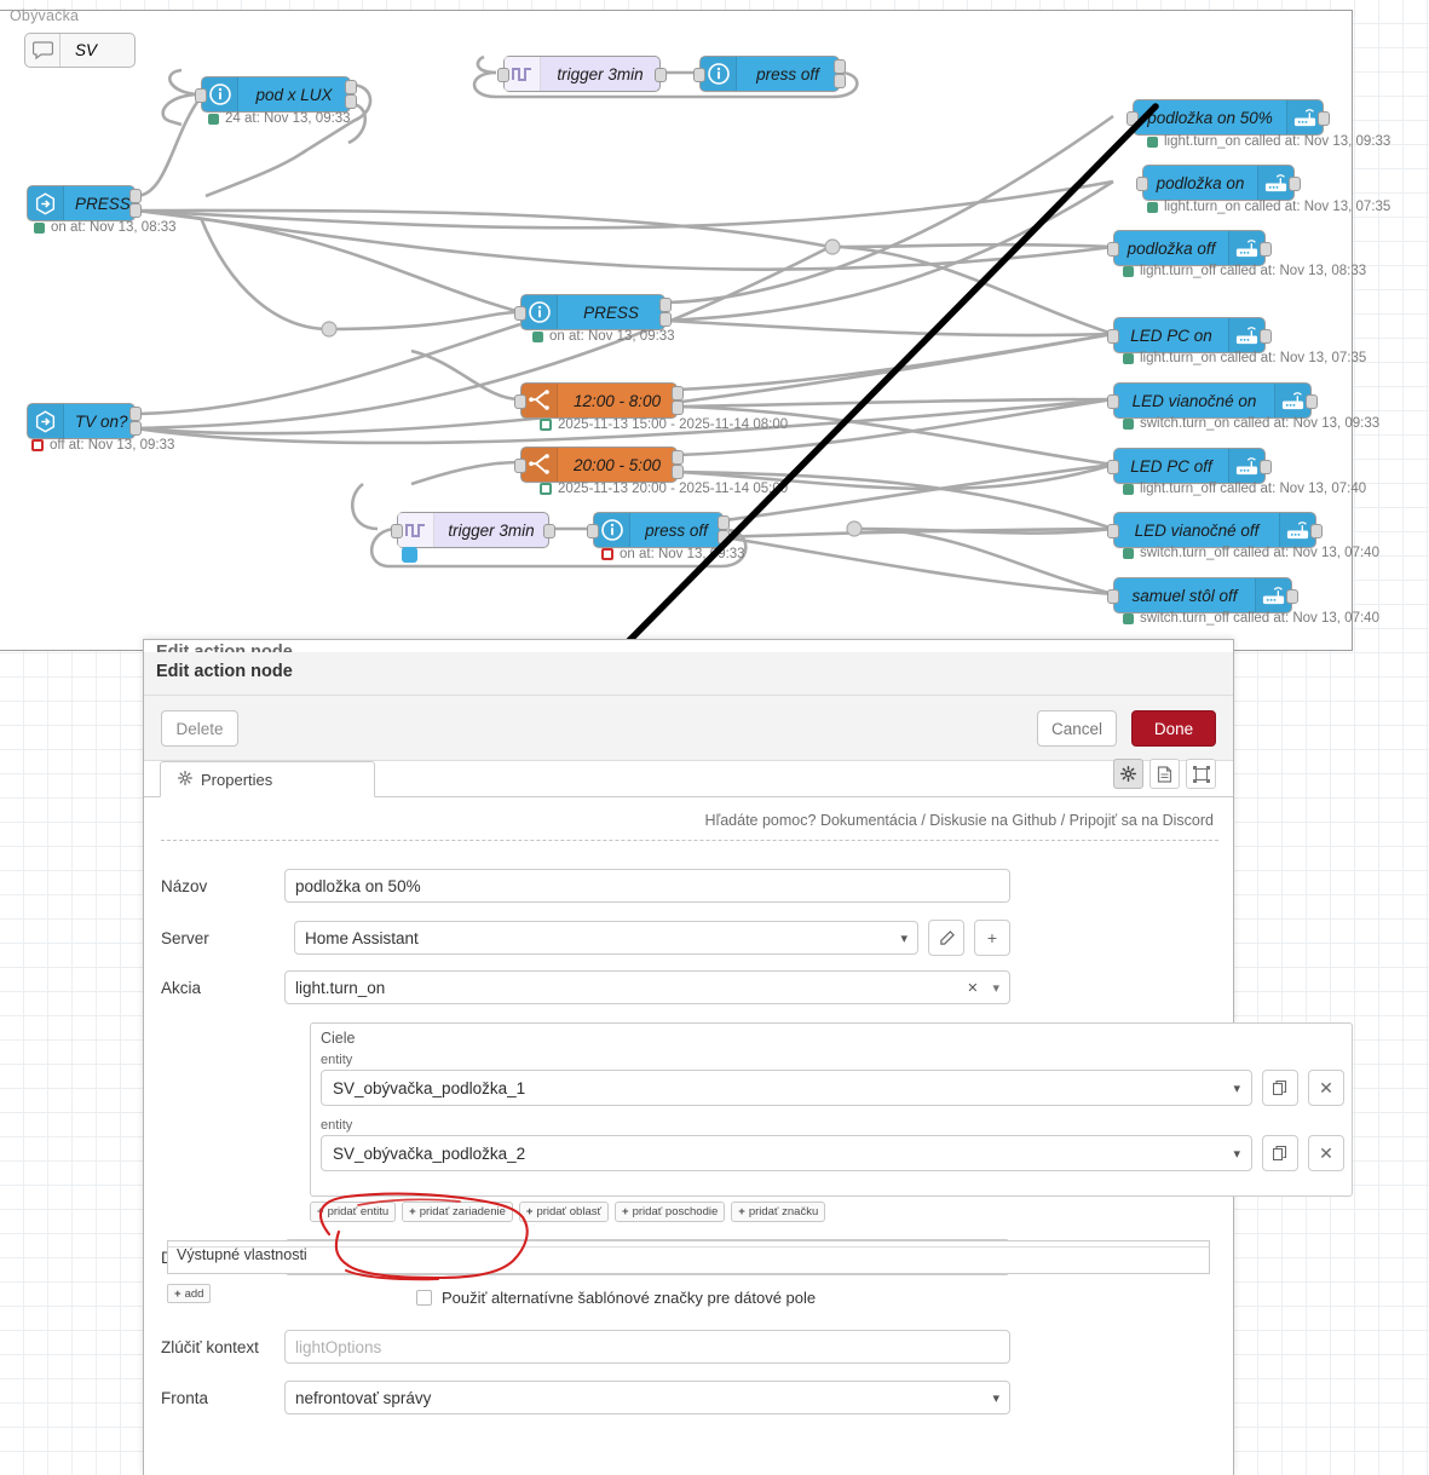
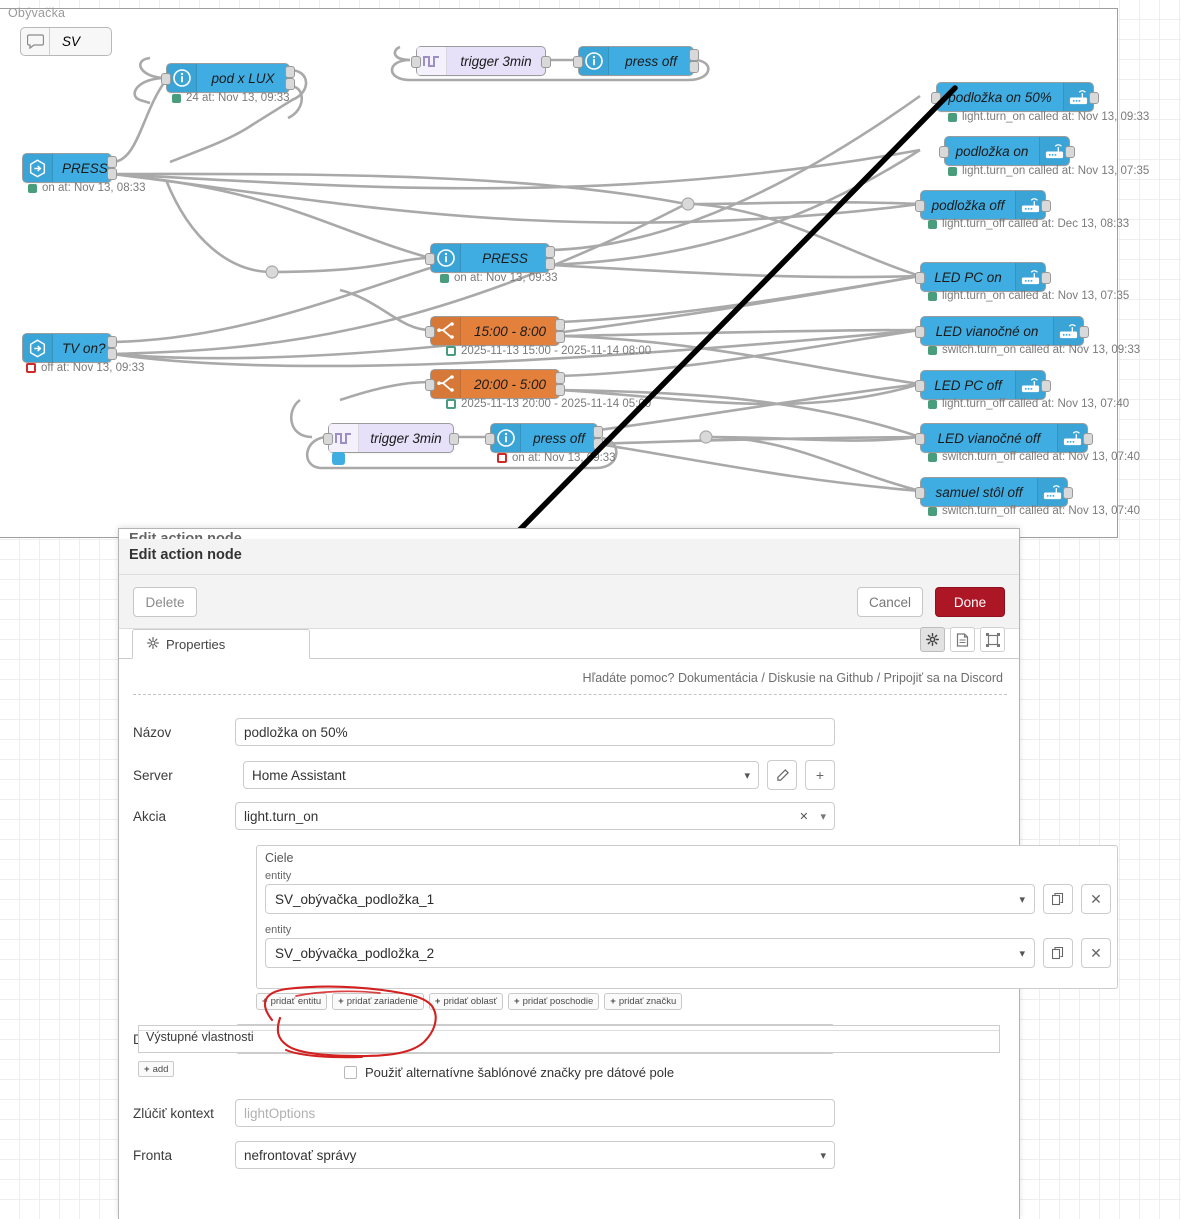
  Obývačka
  SV
  pod x LUX
  24 at: Nov 13, 09:33
  PRESS
  on at: Nov 13, 08:33
  TV on?
  off at: Nov 13, 09:33
  trigger 3min
  press off
  PRESS
  on at: Nov 13, 09:33
- 12:00 - 8:00
+ 15:00 - 8:00
  2025-11-13 15:00 - 2025-11-14 08:00
  20:00 - 5:00
  2025-11-13 20:00 - 2025-11-14 05:0
  trigger 3min
  press off
  on at: Nov 13,9:33
  podložka on 50%
  light.turn_on called at: Nov 13, 09:33
  podložka on
  light.turn_on called at: Nov 13, 07:35
  podložka off
- light.turn_off called at: Nov 13, 08:33
+ light.turn_off called at: Dec 13, 08:33
  LED PC on
  light.turn_on called at: Nov 13, 07:35
  LED vianočné on
  switch.turn_on called at: Nov 13, 09:33
  LED PC off
  light.turn_off called at: Nov 13, 07:40
  LED vianočné off
  switch.turn_off called at: Nov 13, 07:40
  samuel stôl off
  switch.turn_off called at: Nov 13, 07:40
  Edit action node
  Delete
  Cancel
  Done
  Properties
  Hľadáte pomoc? Dokumentácia / Diskusie na Github / Pripojiť sa na Discord
  Názov
  podložka on 50%
  Server
  Home Assistant
  ▾
  +
  Akcia
  light.turn_on
  ✕
  ▾
  Ciele
  entity
  SV_obývačka_podložka_1
  ▾
  ✕
  entity
  SV_obývačka_podložka_2
  ▾
  ✕
  pridať entitu
  +
  pridať zariadenie
  +
  pridať oblasť
  +
  pridať poschodie
  +
  pridať značku
  Použiť alternatívne šablónové značky pre dátové pole
  Zlúčiť kontext
  lightOptions
  Fronta
  nefrontovať správy
  ▾
  Výstupné vlastnosti
  +
  add
